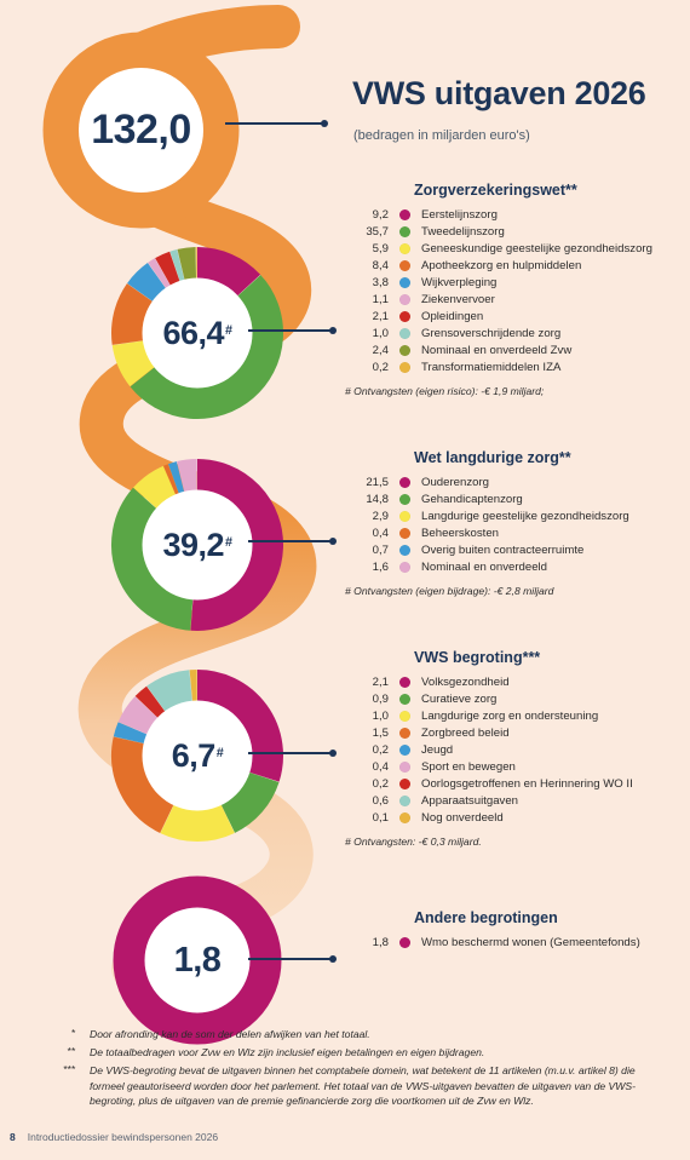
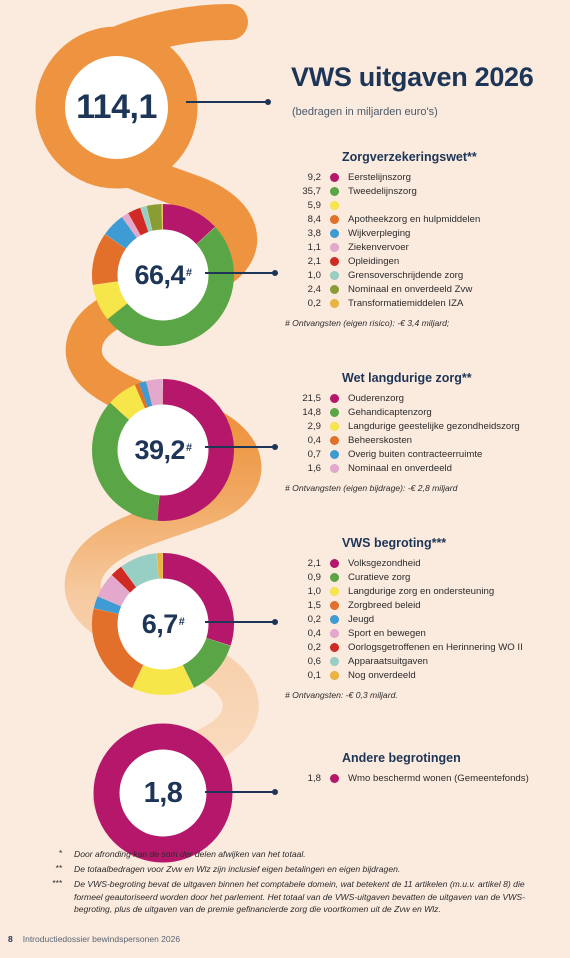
- 132,0
+ 114,1
  66,4
  #
  39,2
  #
  6,7
  #
  1,8
  VWS uitgaven 2026
  (bedragen in miljarden euro's)
  Zorgverzekeringswet**
  9,2
  Eerstelijnszorg
  35,7
  Tweedelijnszorg
  5,9
- Geneeskundige geestelijke gezondheidszorg
  8,4
  Apotheekzorg en hulpmiddelen
  3,8
  Wijkverpleging
  1,1
  Ziekenvervoer
  2,1
  Opleidingen
  1,0
  Grensoverschrijdende zorg
  2,4
  Nominaal en onverdeeld Zvw
  0,2
  Transformatiemiddelen IZA
- # Ontvangsten (eigen risico): -€ 1,9 miljard;
+ # Ontvangsten (eigen risico): -€ 3,4 miljard;
  Wet langdurige zorg**
  21,5
  Ouderenzorg
  14,8
  Gehandicaptenzorg
  2,9
  Langdurige geestelijke gezondheidszorg
  0,4
  Beheerskosten
  0,7
  Overig buiten contracteerruimte
  1,6
  Nominaal en onverdeeld
  # Ontvangsten (eigen bijdrage): -€ 2,8 miljard
  VWS begroting***
  2,1
  Volksgezondheid
  0,9
  Curatieve zorg
  1,0
  Langdurige zorg en ondersteuning
  1,5
  Zorgbreed beleid
  0,2
  Jeugd
  0,4
  Sport en bewegen
  0,2
  Oorlogsgetroffenen en Herinnering WO II
  0,6
  Apparaatsuitgaven
  0,1
  Nog onverdeeld
  # Ontvangsten: -€ 0,3 miljard.
  Andere begrotingen
  1,8
  Wmo beschermd wonen (Gemeentefonds)
  *
  Door afronding kan de som der delen afwijken van het totaal.
  **
  De totaalbedragen voor Zvw en Wlz zijn inclusief eigen betalingen en eigen bijdragen.
  ***
  De VWS-begroting bevat de uitgaven binnen het comptabele domein, wat betekent de 11 artikelen (m.u.v. artikel 8) die formeel geautoriseerd worden door het parlement. Het totaal van de VWS-uitgaven bevatten de uitgaven van de VWS-begroting, plus de uitgaven van de premie gefinancierde zorg die voortkomen uit de Zvw en Wlz.
  8
  Introductiedossier bewindspersonen 2026
